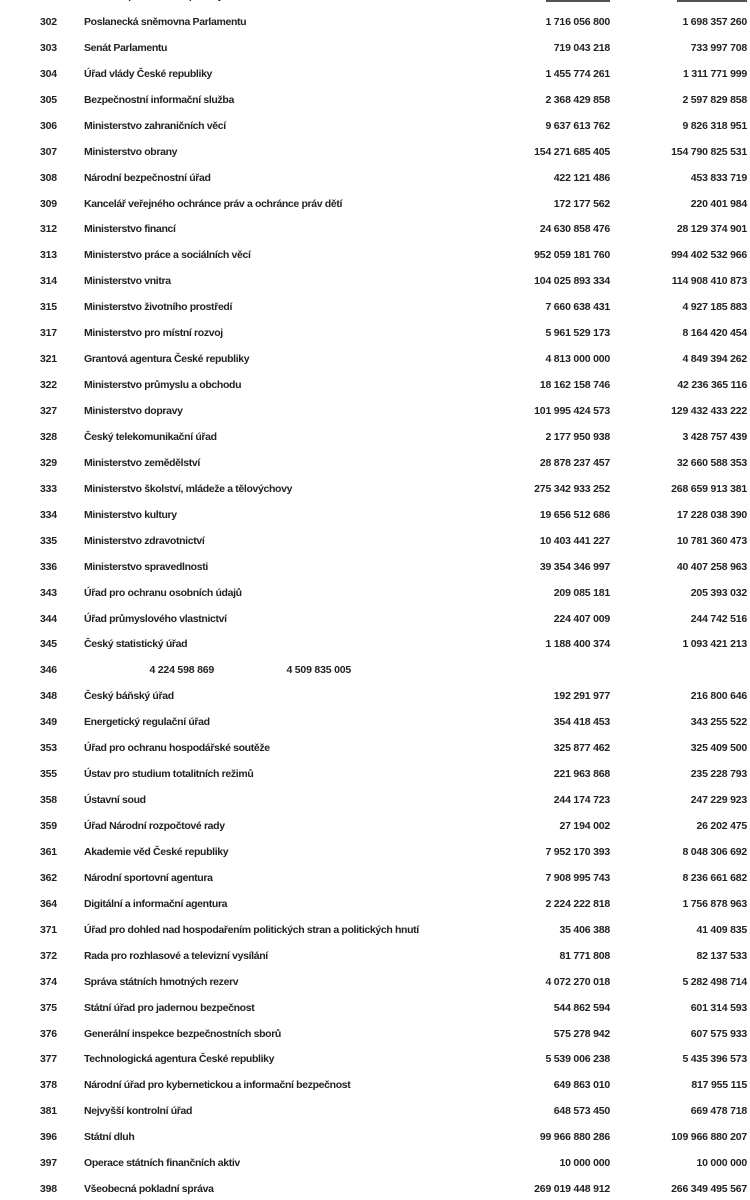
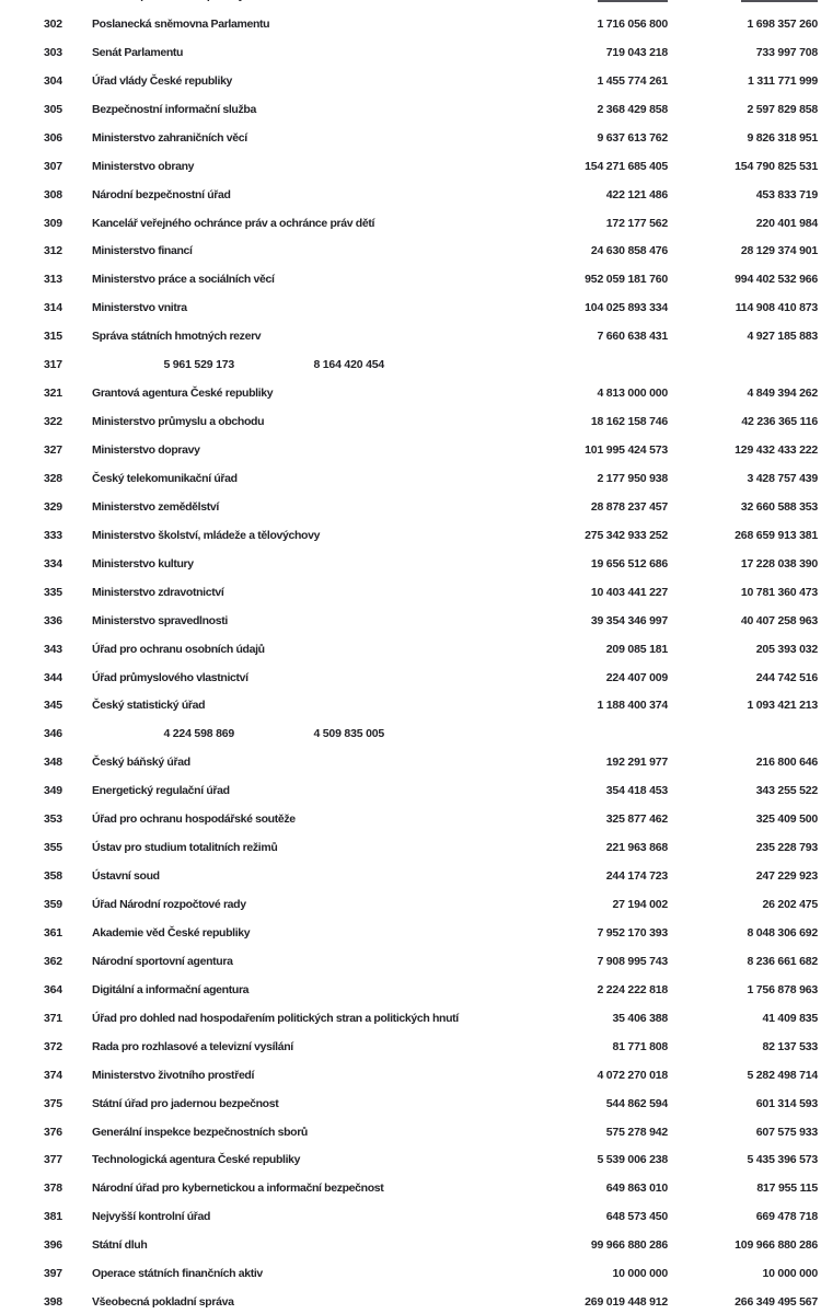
  302
  Poslanecká sněmovna Parlamentu
  1 716 056 800
  1 698 357 260
  303
  Senát Parlamentu
  719 043 218
  733 997 708
  304
  Úřad vlády České republiky
  1 455 774 261
  1 311 771 999
  305
  Bezpečnostní informační služba
  2 368 429 858
  2 597 829 858
  306
  Ministerstvo zahraničních věcí
  9 637 613 762
  9 826 318 951
  307
  Ministerstvo obrany
  154 271 685 405
  154 790 825 531
  308
  Národní bezpečnostní úřad
  422 121 486
  453 833 719
  309
  Kancelář veřejného ochránce práv a ochránce práv dětí
  172 177 562
  220 401 984
  312
  Ministerstvo financí
  24 630 858 476
  28 129 374 901
  313
  Ministerstvo práce a sociálních věcí
  952 059 181 760
  994 402 532 966
  314
  Ministerstvo vnitra
  104 025 893 334
  114 908 410 873
  315
- Ministerstvo životního prostředí
+ Správa státních hmotných rezerv
  7 660 638 431
  4 927 185 883
  317
- Ministerstvo pro místní rozvoj
  5 961 529 173
  8 164 420 454
  321
  Grantová agentura České republiky
  4 813 000 000
  4 849 394 262
  322
  Ministerstvo průmyslu a obchodu
  18 162 158 746
  42 236 365 116
  327
  Ministerstvo dopravy
  101 995 424 573
  129 432 433 222
  328
  Český telekomunikační úřad
  2 177 950 938
  3 428 757 439
  329
  Ministerstvo zemědělství
  28 878 237 457
  32 660 588 353
  333
  Ministerstvo školství, mládeže a tělovýchovy
  275 342 933 252
  268 659 913 381
  334
  Ministerstvo kultury
  19 656 512 686
  17 228 038 390
  335
  Ministerstvo zdravotnictví
  10 403 441 227
  10 781 360 473
  336
  Ministerstvo spravedlnosti
  39 354 346 997
  40 407 258 963
  343
  Úřad pro ochranu osobních údajů
  209 085 181
  205 393 032
  344
  Úřad průmyslového vlastnictví
  224 407 009
  244 742 516
  345
  Český statistický úřad
  1 188 400 374
  1 093 421 213
  346
  4 224 598 869
  4 509 835 005
  348
  Český báňský úřad
  192 291 977
  216 800 646
  349
  Energetický regulační úřad
  354 418 453
  343 255 522
  353
  Úřad pro ochranu hospodářské soutěže
  325 877 462
  325 409 500
  355
  Ústav pro studium totalitních režimů
  221 963 868
  235 228 793
  358
  Ústavní soud
  244 174 723
  247 229 923
  359
  Úřad Národní rozpočtové rady
  27 194 002
  26 202 475
  361
  Akademie věd České republiky
  7 952 170 393
  8 048 306 692
  362
  Národní sportovní agentura
  7 908 995 743
  8 236 661 682
  364
  Digitální a informační agentura
  2 224 222 818
  1 756 878 963
  371
  Úřad pro dohled nad hospodařením politických stran a politických hnutí
  35 406 388
  41 409 835
  372
  Rada pro rozhlasové a televizní vysílání
  81 771 808
  82 137 533
  374
- Správa státních hmotných rezerv
+ Ministerstvo životního prostředí
  4 072 270 018
  5 282 498 714
  375
  Státní úřad pro jadernou bezpečnost
  544 862 594
  601 314 593
  376
  Generální inspekce bezpečnostních sborů
  575 278 942
  607 575 933
  377
  Technologická agentura České republiky
  5 539 006 238
  5 435 396 573
  378
  Národní úřad pro kybernetickou a informační bezpečnost
  649 863 010
  817 955 115
  381
  Nejvyšší kontrolní úřad
  648 573 450
  669 478 718
  396
  Státní dluh
  99 966 880 286
- 109 966 880 207
+ 109 966 880 286
  397
  Operace státních finančních aktiv
  10 000 000
  10 000 000
  398
  Všeobecná pokladní správa
  269 019 448 912
  266 349 495 567
